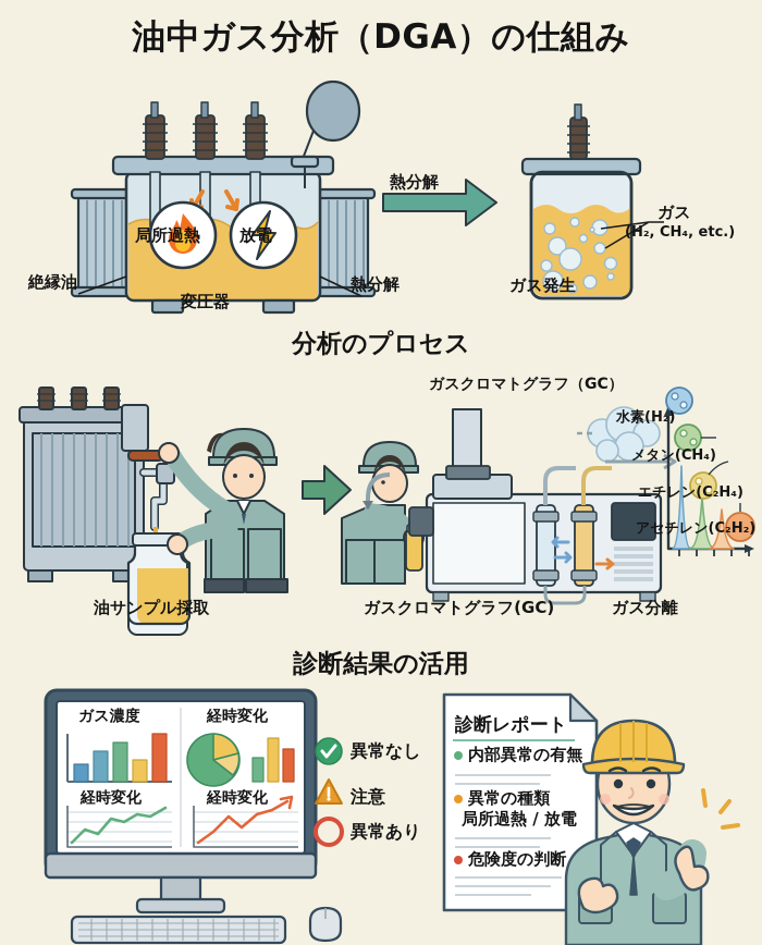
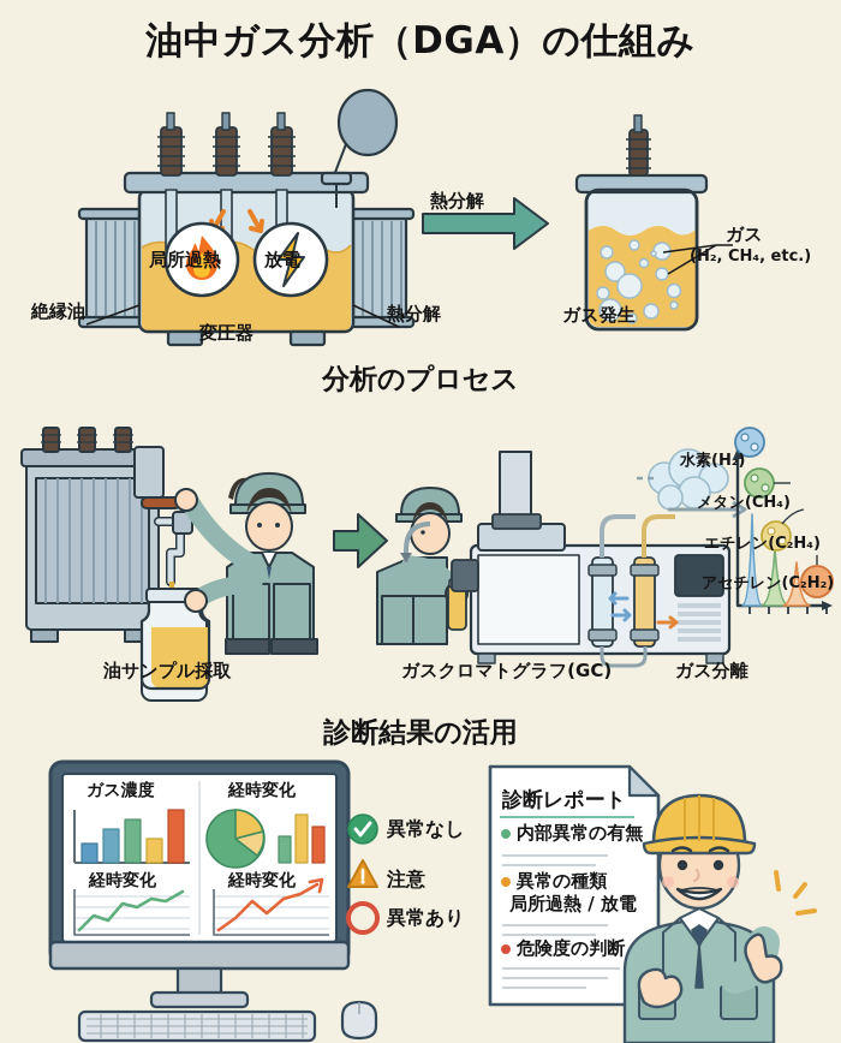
  油中ガス分析（DGA）の仕組み
  絶縁油
  変圧器
  熱分解
  局所過熱
  放電
  熱分解
  ガス発生
  ガス
  (H₂, CH₄, etc.)
  分析のプロセス
- ガスクロマトグラフ（GC）
  油サンプル採取
  ガスクロマトグラフ(GC)
  ガス分離
  水素(H₂)
  メタン(CH₄)
  エチレン(C₂H₄)
  アセチレン(C₂H₂)
  診断結果の活用
  ガス濃度
  経時変化
  経時変化
  経時変化
  異常なし
  注意
  異常あり
  診断レポート
  内部異常の有無
  異常の種類
  局所過熱 / 放電
  危険度の判断
